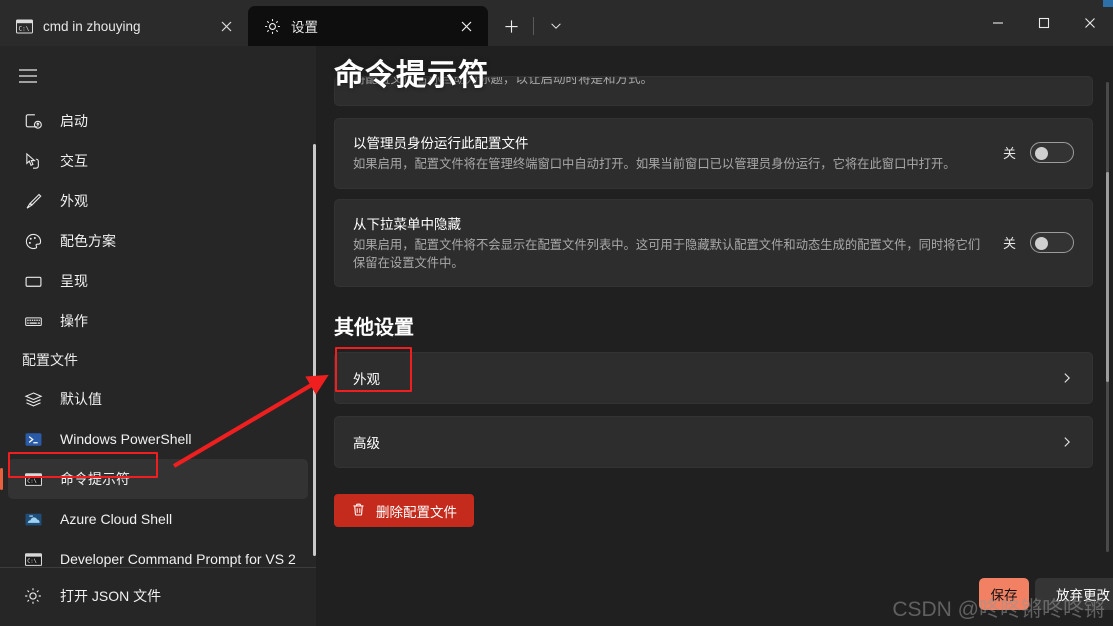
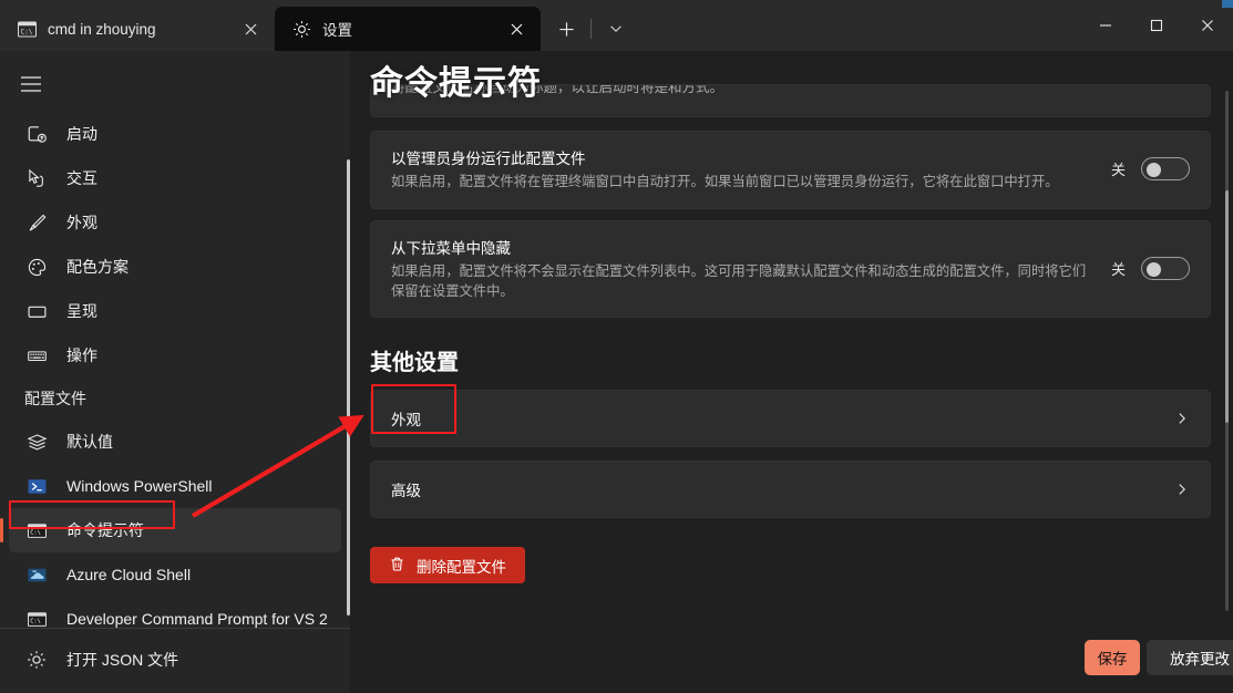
  cmd in zhouying
  设置
  启动
  交互
  外观
  配色方案
  呈现
  操作
  配置文件
  默认值
  Windows PowerShell
  命令提示符
  Azure Cloud Shell
  Developer Command Prompt for VS 2
  打开 JSON 文件
  命令提示符
  将配置文件名称自动为你题，以让启动时将是和方式。
  以管理员身份运行此配置文件
  如果启用，配置文件将在管理终端窗口中自动打开。如果当前窗口已以管理员身份运行，它将在此窗口中打开。
  关
  从下拉菜单中隐藏
  如果启用，配置文件将不会显示在配置文件列表中。这可用于隐藏默认配置文件和动态生成的配置文件，同时将它们保留在设置文件中。
  关
  其他设置
  外观
  高级
  删除配置文件
  保存
  放弃更改
- CSDN @咚咚锵咚咚锵
